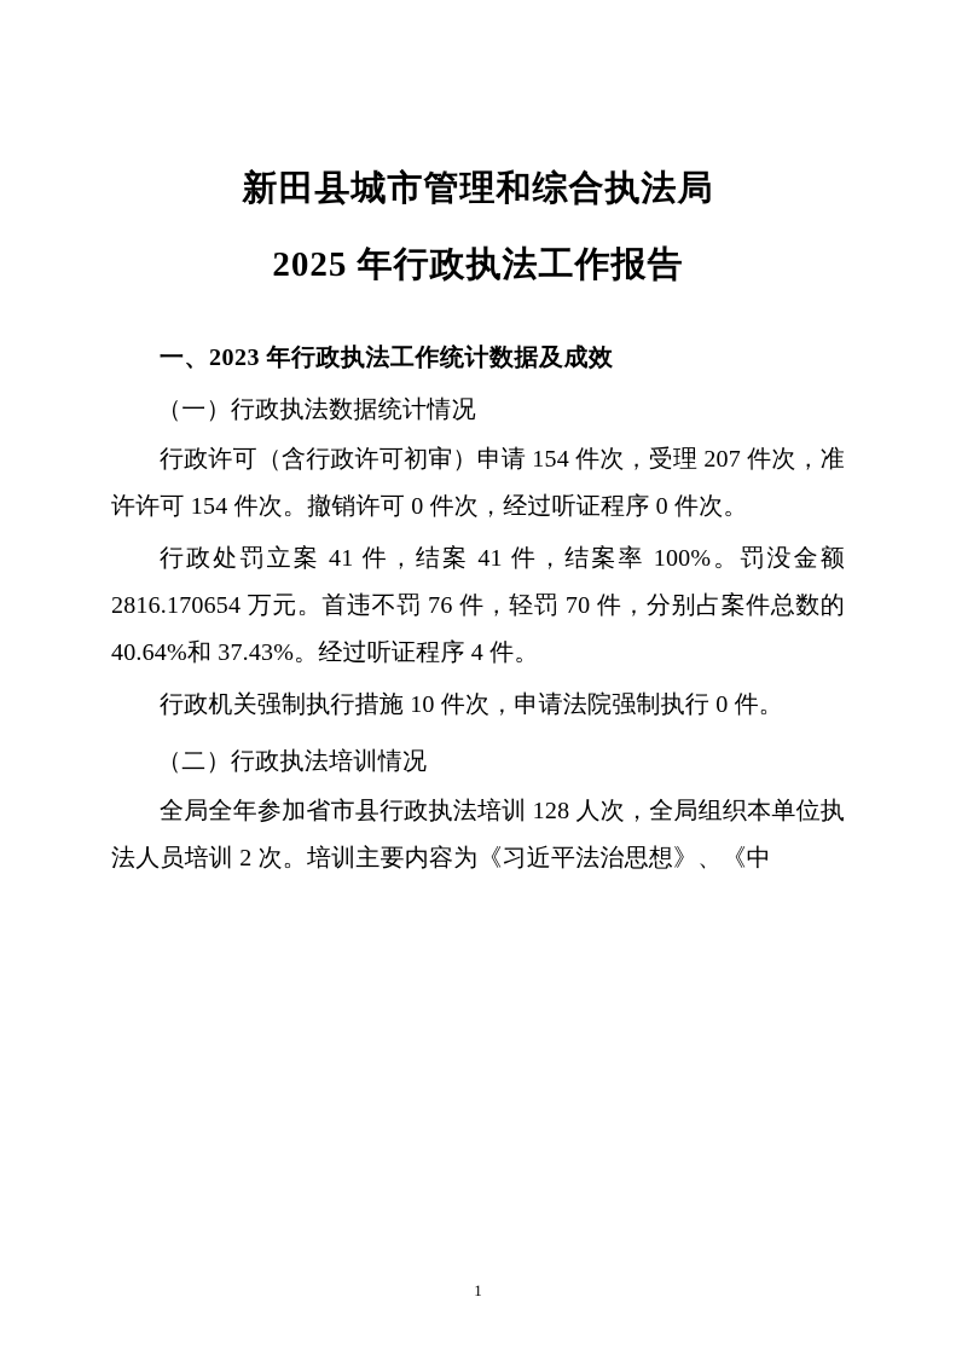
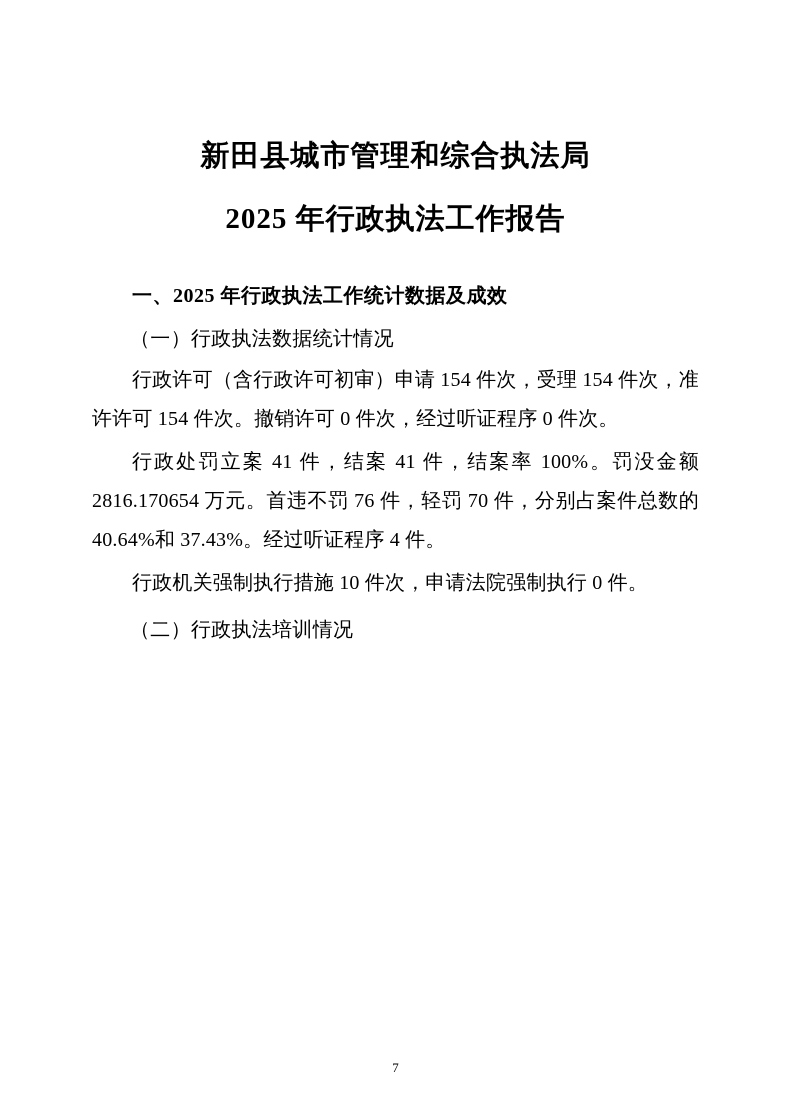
  新田县城市管理和综合执法局
  2025 年行政执法工作报告
- 一、2023 年行政执法工作统计数据及成效
+ 一、2025 年行政执法工作统计数据及成效
  （一）行政执法数据统计情况
- 行政许可（含行政许可初审）申请 154 件次，受理 207 件次，准许许可 154 件次。撤销许可 0 件次，经过听证程序 0 件次。
+ 行政许可（含行政许可初审）申请 154 件次，受理 154 件次，准许许可 154 件次。撤销许可 0 件次，经过听证程序 0 件次。
  行政处罚立案 41 件，结案 41 件，结案率 100%。罚没金额 2816.170654 万元。首违不罚 76 件，轻罚 70 件，分别占案件总数的 40.64%和 37.43%。经过听证程序 4 件。
  行政机关强制执行措施 10 件次，申请法院强制执行 0 件。
  （二）行政执法培训情况
- 全局全年参加省市县行政执法培训 128 人次，全局组织本单位执法人员培训 2 次。培训主要内容为《习近平法治思想》、《中
- 1
+ 7
